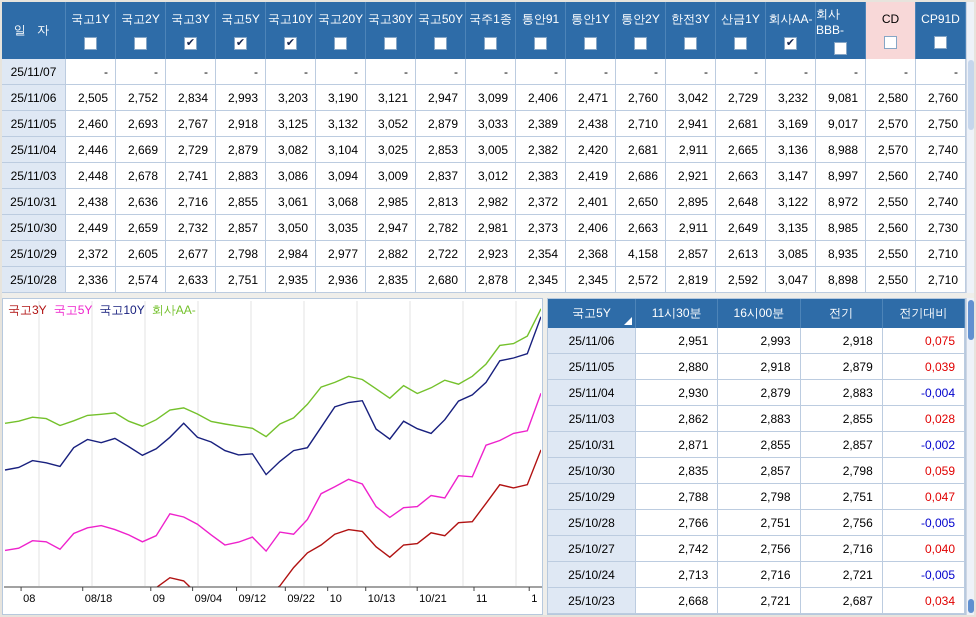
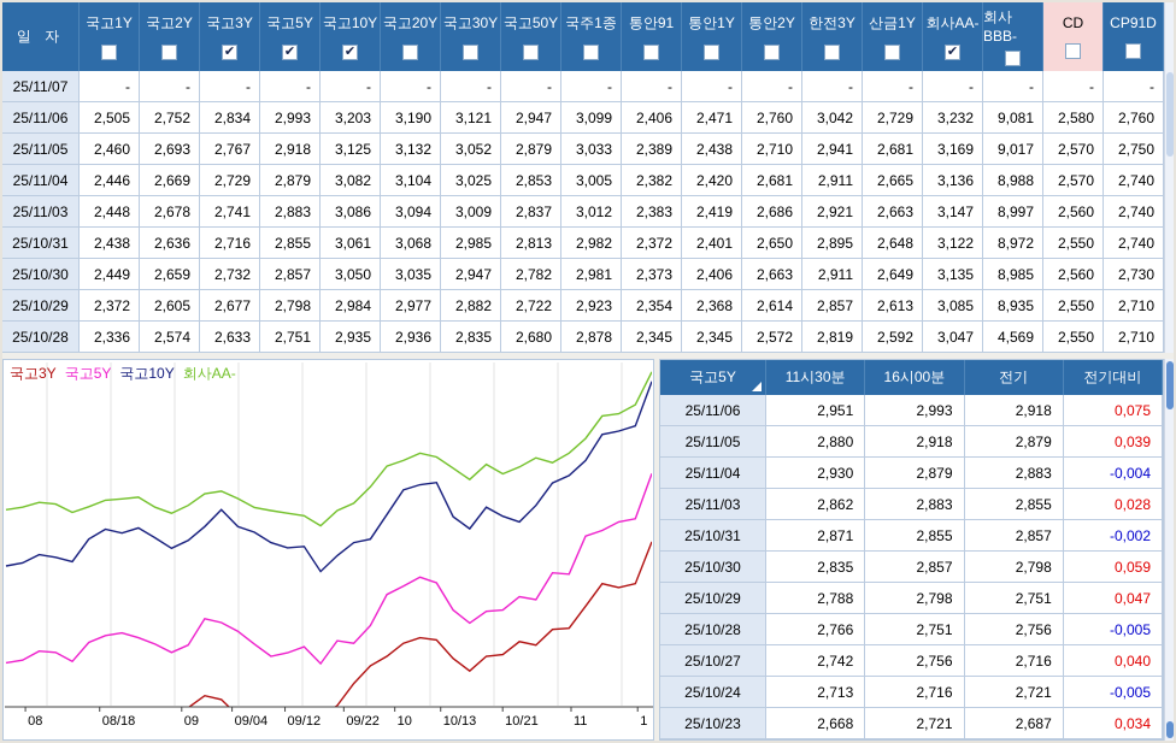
  일 자
  국고1Y
  국고2Y
  국고3Y
  ✔
  국고5Y
  ✔
  국고10Y
  ✔
  국고20Y
  국고30Y
  국고50Y
  국주1종
  통안91
  통안1Y
  통안2Y
  한전3Y
  산금1Y
  회사AA-
  ✔
  회사BBB-
  CD
  CP91D
  25/11/07
  -
  -
  -
  -
  -
  -
  -
  -
  -
  -
  -
  -
  -
  -
  -
  -
  -
  -
  25/11/06
  2,505
  2,752
  2,834
  2,993
  3,203
  3,190
  3,121
  2,947
  3,099
  2,406
  2,471
  2,760
  3,042
  2,729
  3,232
  9,081
  2,580
  2,760
  25/11/05
  2,460
  2,693
  2,767
  2,918
  3,125
  3,132
  3,052
  2,879
  3,033
  2,389
  2,438
  2,710
  2,941
  2,681
  3,169
  9,017
  2,570
  2,750
  25/11/04
  2,446
  2,669
  2,729
  2,879
  3,082
  3,104
  3,025
  2,853
  3,005
  2,382
  2,420
  2,681
  2,911
  2,665
  3,136
  8,988
  2,570
  2,740
  25/11/03
  2,448
  2,678
  2,741
  2,883
  3,086
  3,094
  3,009
  2,837
  3,012
  2,383
  2,419
  2,686
  2,921
  2,663
  3,147
  8,997
  2,560
  2,740
  25/10/31
  2,438
  2,636
  2,716
  2,855
  3,061
  3,068
  2,985
  2,813
  2,982
  2,372
  2,401
  2,650
  2,895
  2,648
  3,122
  8,972
  2,550
  2,740
  25/10/30
  2,449
  2,659
  2,732
  2,857
  3,050
  3,035
  2,947
  2,782
  2,981
  2,373
  2,406
  2,663
  2,911
  2,649
  3,135
  8,985
  2,560
  2,730
  25/10/29
  2,372
  2,605
  2,677
  2,798
  2,984
  2,977
  2,882
  2,722
  2,923
  2,354
  2,368
- 4,158
+ 2,614
  2,857
  2,613
  3,085
  8,935
  2,550
  2,710
  25/10/28
  2,336
  2,574
  2,633
  2,751
  2,935
  2,936
  2,835
  2,680
  2,878
  2,345
  2,345
  2,572
  2,819
  2,592
  3,047
- 8,898
+ 4,569
  2,550
  2,710
  08
  08/18
  09
  09/04
  09/12
  09/22
  10
  10/13
  10/21
  11
  1
  국고3Y 국고5Y 국고10Y 회사AA-
  국고5Y
  11시30분
  16시00분
  전기
  전기대비
  25/11/06
  2,951
  2,993
  2,918
  0,075
  25/11/05
  2,880
  2,918
  2,879
  0,039
  25/11/04
  2,930
  2,879
  2,883
  -0,004
  25/11/03
  2,862
  2,883
  2,855
  0,028
  25/10/31
  2,871
  2,855
  2,857
  -0,002
  25/10/30
  2,835
  2,857
  2,798
  0,059
  25/10/29
  2,788
  2,798
  2,751
  0,047
  25/10/28
  2,766
  2,751
  2,756
  -0,005
  25/10/27
  2,742
  2,756
  2,716
  0,040
  25/10/24
  2,713
  2,716
  2,721
  -0,005
  25/10/23
  2,668
  2,721
  2,687
  0,034
